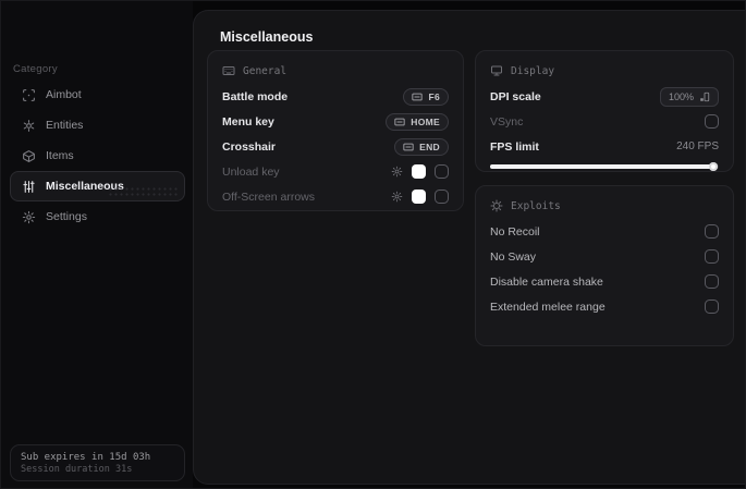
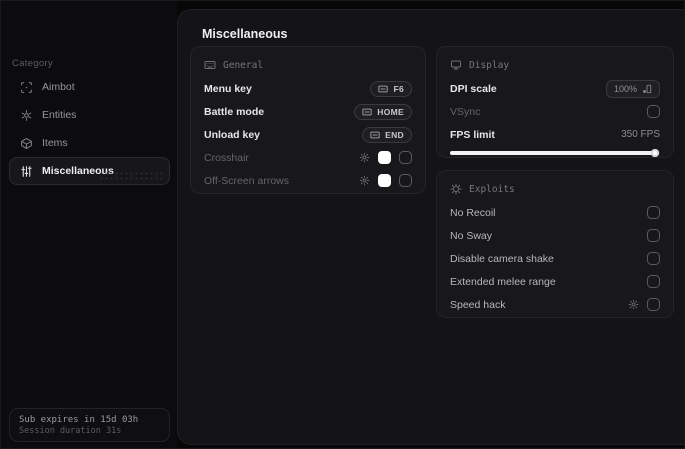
  Category
  Aimbot
  Entities
  Items
  Miscellaneous
- Settings
  Sub expires in 15d 03h
  Session duration 31s
  Miscellaneous
  General
- Battle mode
+ Menu key
  F6
- Menu key
+ Battle mode
  HOME
- Crosshair
+ Unload key
  END
- Unload key
+ Crosshair
  Off-Screen arrows
  Display
  DPI scale
  100%
  VSync
  FPS limit
- 240 FPS
+ 350 FPS
  Exploits
  No Recoil
  No Sway
  Disable camera shake
  Extended melee range
+ Speed hack
